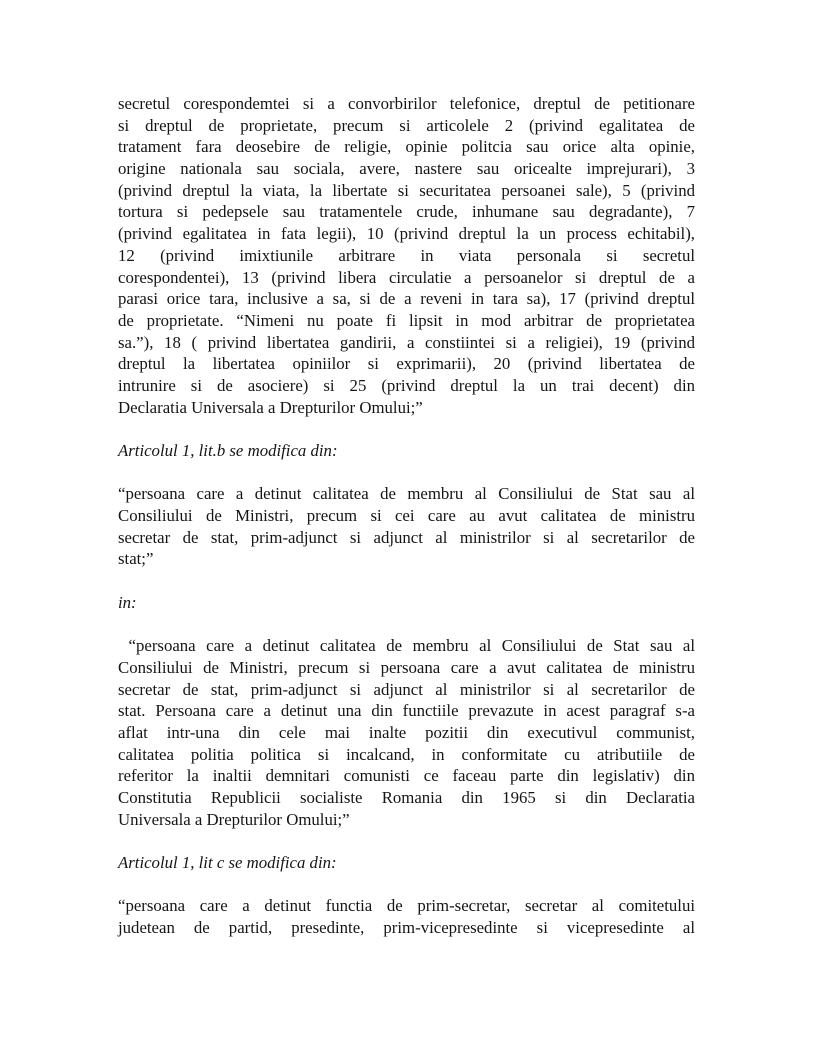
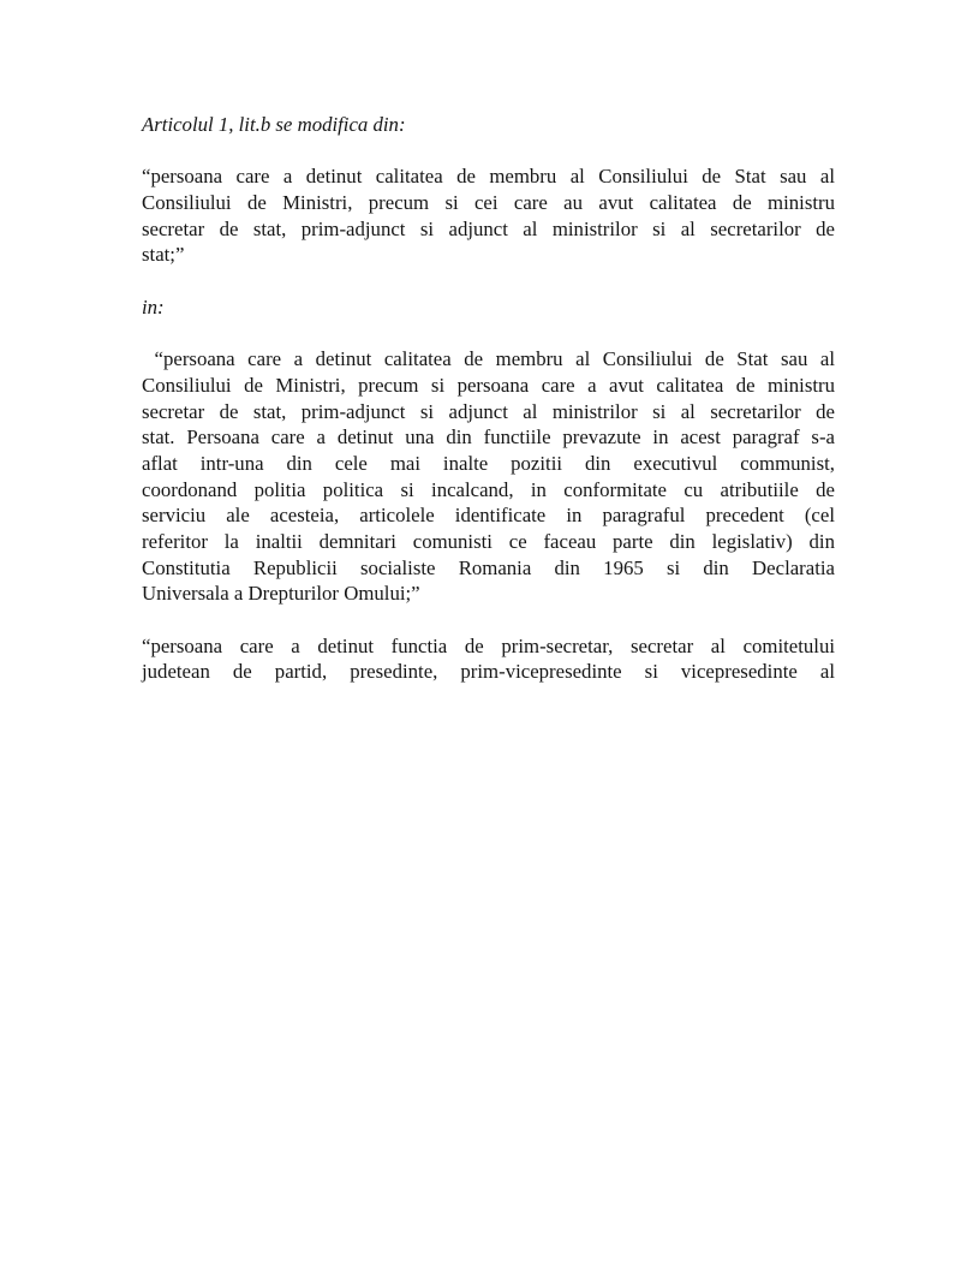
- secretul corespondemtei si a convorbirilor telefonice, dreptul de petitionare
- si dreptul de proprietate, precum si articolele 2 (privind egalitatea de
- tratament fara deosebire de religie, opinie politcia sau orice alta opinie,
- origine nationala sau sociala, avere, nastere sau oricealte imprejurari), 3
- (privind dreptul la viata, la libertate si securitatea persoanei sale), 5 (privind
- tortura si pedepsele sau tratamentele crude, inhumane sau degradante), 7
- (privind egalitatea in fata legii), 10 (privind dreptul la un process echitabil),
- 12 (privind imixtiunile arbitrare in viata personala si secretul
- corespondentei), 13 (privind libera circulatie a persoanelor si dreptul de a
- parasi orice tara, inclusive a sa, si de a reveni in tara sa), 17 (privind dreptul
- de proprietate. “Nimeni nu poate fi lipsit in mod arbitrar de proprietatea
- sa.”), 18 ( privind libertatea gandirii, a constiintei si a religiei), 19 (privind
- dreptul la libertatea opiniilor si exprimarii), 20 (privind libertatea de
- intrunire si de asociere) si 25 (privind dreptul la un trai decent) din
- Declaratia Universala a Drepturilor Omului;”
  Articolul 1, lit.b se modifica din:
  “persoana care a detinut calitatea de membru al Consiliului de Stat sau al
  Consiliului de Ministri, precum si cei care au avut calitatea de ministru
  secretar de stat, prim-adjunct si adjunct al ministrilor si al secretarilor de
  stat;”
  in:
  “persoana care a detinut calitatea de membru al Consiliului de Stat sau al
  Consiliului de Ministri, precum si persoana care a avut calitatea de ministru
  secretar de stat, prim-adjunct si adjunct al ministrilor si al secretarilor de
  stat. Persoana care a detinut una din functiile prevazute in acest paragraf s-a
  aflat intr-una din cele mai inalte pozitii din executivul communist,
- calitatea politia politica si incalcand, in conformitate cu atributiile de
+ coordonand politia politica si incalcand, in conformitate cu atributiile de
+ serviciu ale acesteia, articolele identificate in paragraful precedent (cel
  referitor la inaltii demnitari comunisti ce faceau parte din legislativ) din
  Constitutia Republicii socialiste Romania din 1965 si din Declaratia
  Universala a Drepturilor Omului;”
- Articolul 1, lit c se modifica din:
  “persoana care a detinut functia de prim-secretar, secretar al comitetului
  judetean de partid, presedinte, prim-vicepresedinte si vicepresedinte al
